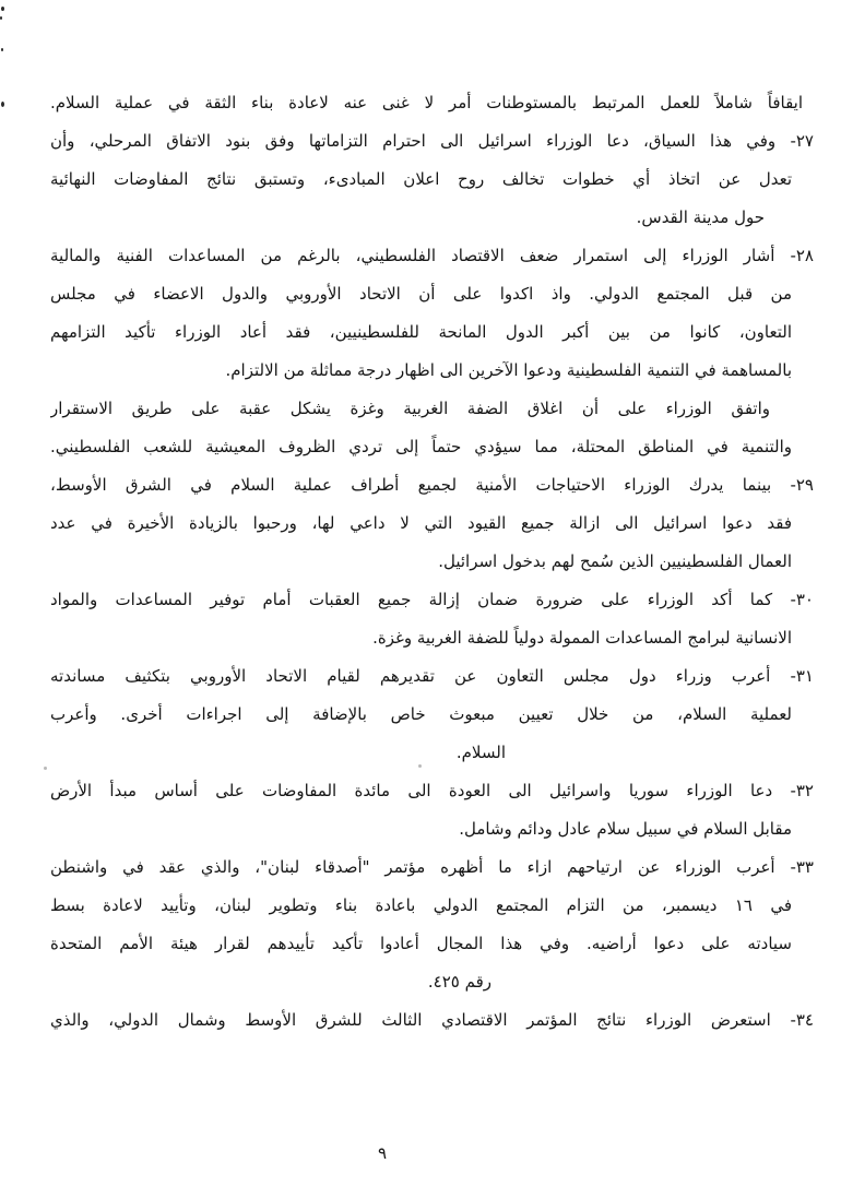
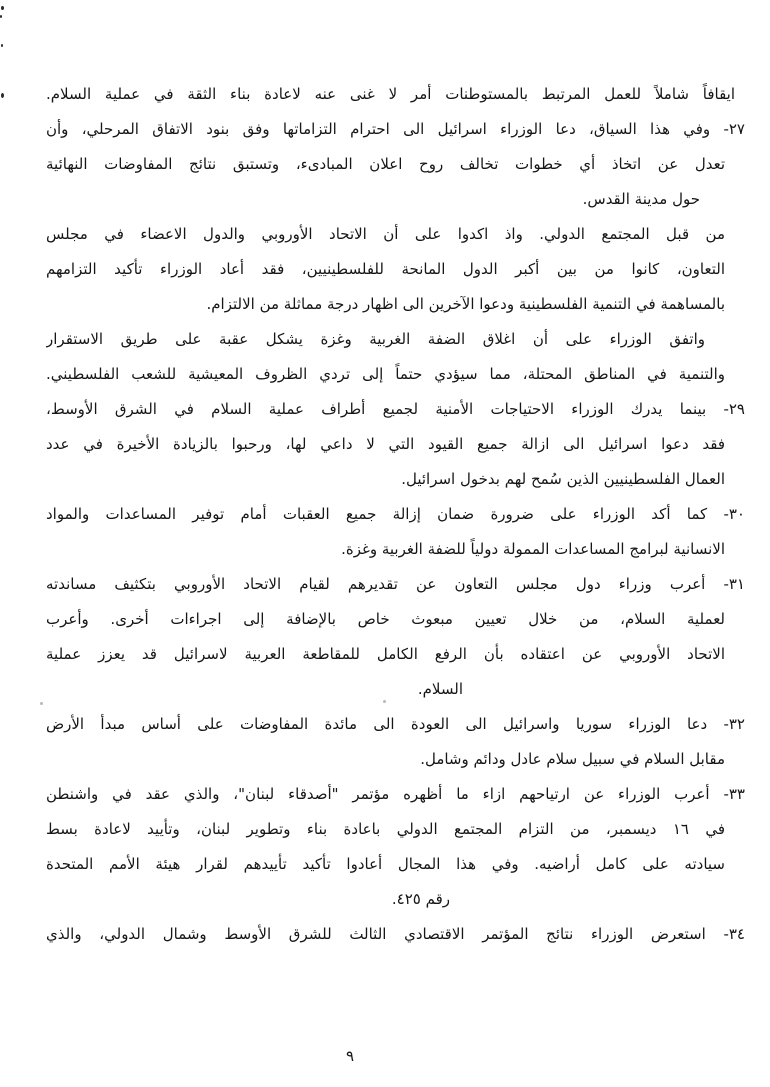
  ايقافاً شاملاً للعمل المرتبط بالمستوطنات أمر لا غنى عنه لاعادة بناء الثقة في عملية السلام.
  ٢٧- وفي هذا السياق، دعا الوزراء اسرائيل الى احترام التزاماتها وفق بنود الاتفاق المرحلي، وأن
  تعدل عن اتخاذ أي خطوات تخالف روح اعلان المبادىء، وتستبق نتائج المفاوضات النهائية
  حول مدينة القدس.
- ٢٨- أشار الوزراء إلى استمرار ضعف الاقتصاد الفلسطيني، بالرغم من المساعدات الفنية والمالية
  من قبل المجتمع الدولي. واذ اكدوا على أن الاتحاد الأوروبي والدول الاعضاء في مجلس
  التعاون، كانوا من بين أكبر الدول المانحة للفلسطينيين، فقد أعاد الوزراء تأكيد التزامهم
  بالمساهمة في التنمية الفلسطينية ودعوا الآخرين الى اظهار درجة مماثلة من الالتزام.
  واتفق الوزراء على أن اغلاق الضفة الغربية وغزة يشكل عقبة على طريق الاستقرار
  والتنمية في المناطق المحتلة، مما سيؤدي حتماً إلى تردي الظروف المعيشية للشعب الفلسطيني.
  ٢٩- بينما يدرك الوزراء الاحتياجات الأمنية لجميع أطراف عملية السلام في الشرق الأوسط،
  فقد دعوا اسرائيل الى ازالة جميع القيود التي لا داعي لها، ورحبوا بالزيادة الأخيرة في عدد
  العمال الفلسطينيين الذين سُمح لهم بدخول اسرائيل.
  ٣٠- كما أكد الوزراء على ضرورة ضمان إزالة جميع العقبات أمام توفير المساعدات والمواد
  الانسانية لبرامج المساعدات الممولة دولياً للضفة الغربية وغزة.
  ٣١- أعرب وزراء دول مجلس التعاون عن تقديرهم لقيام الاتحاد الأوروبي بتكثيف مساندته
  لعملية السلام، من خلال تعيين مبعوث خاص بالإضافة إلى اجراءات أخرى. وأعرب
+ الاتحاد الأوروبي عن اعتقاده بأن الرفع الكامل للمقاطعة العربية لاسرائيل قد يعزز عملية
  السلام.
  ٣٢- دعا الوزراء سوريا واسرائيل الى العودة الى مائدة المفاوضات على أساس مبدأ الأرض
  مقابل السلام في سبيل سلام عادل ودائم وشامل.
  ٣٣- أعرب الوزراء عن ارتياحهم ازاء ما أظهره مؤتمر "أصدقاء لبنان"، والذي عقد في واشنطن
  في ١٦ ديسمبر، من التزام المجتمع الدولي باعادة بناء وتطوير لبنان، وتأييد لاعادة بسط
- سيادته على دعوا أراضيه. وفي هذا المجال أعادوا تأكيد تأييدهم لقرار هيئة الأمم المتحدة
+ سيادته على كامل أراضيه. وفي هذا المجال أعادوا تأكيد تأييدهم لقرار هيئة الأمم المتحدة
  رقم ٤٢٥.
  ٣٤- استعرض الوزراء نتائج المؤتمر الاقتصادي الثالث للشرق الأوسط وشمال الدولي، والذي
  ٩
